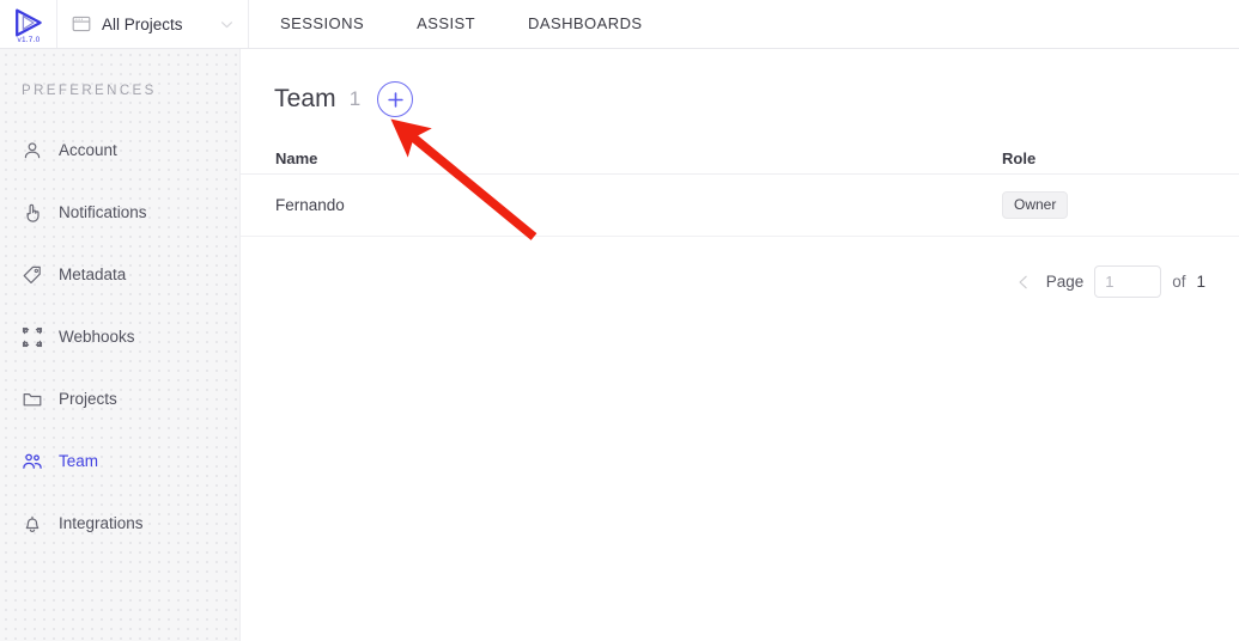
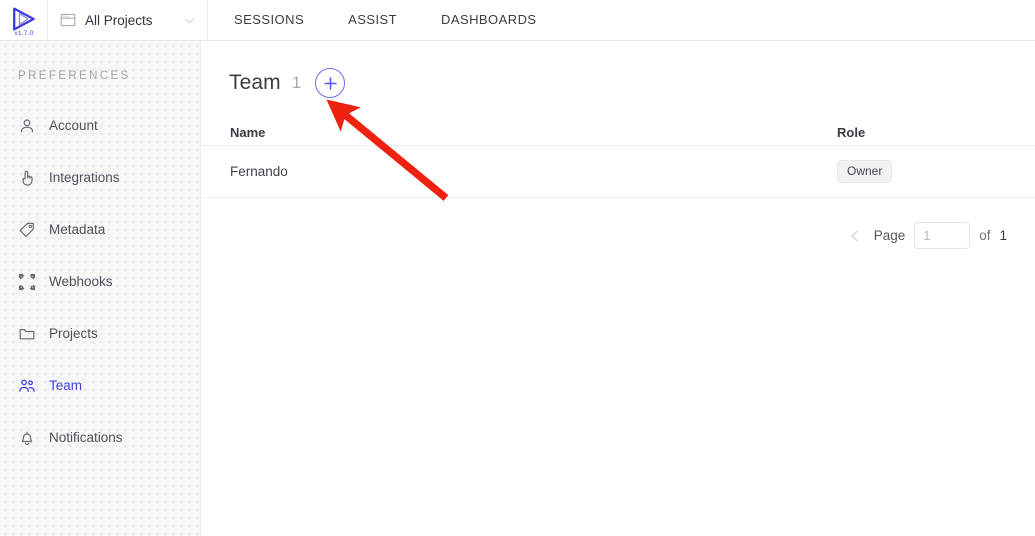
  All Projects
  SESSIONS
  ASSIST
  DASHBOARDS
  PREFERENCES
  Account
- Notifications
+ Integrations
  Metadata
  Webhooks
  Projects
  Team
- Integrations
+ Notifications
  Team
  1
  Name
  Role
  Fernando
  Owner
  Page
  1
  of
  1
